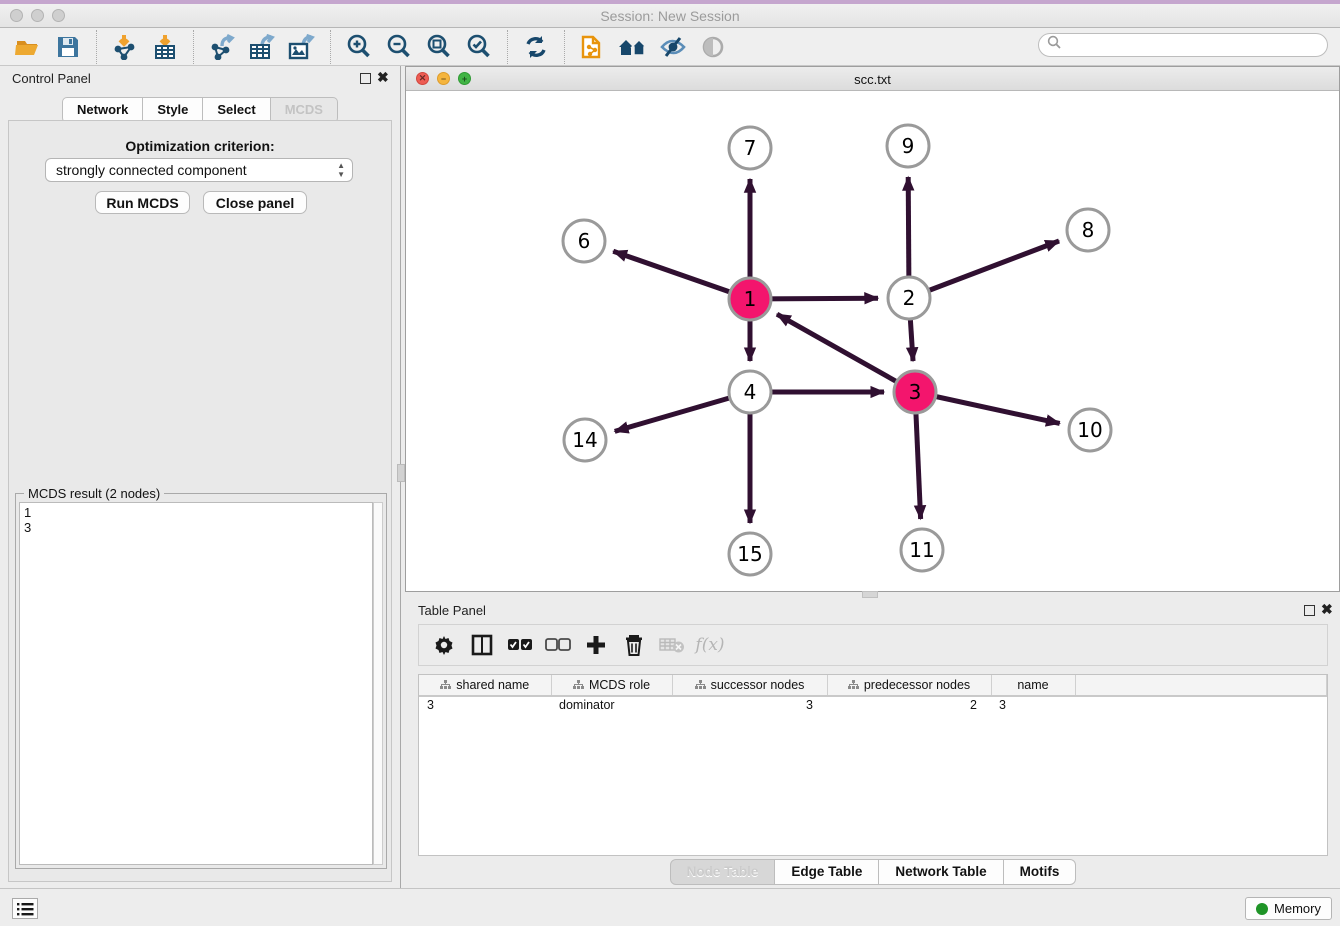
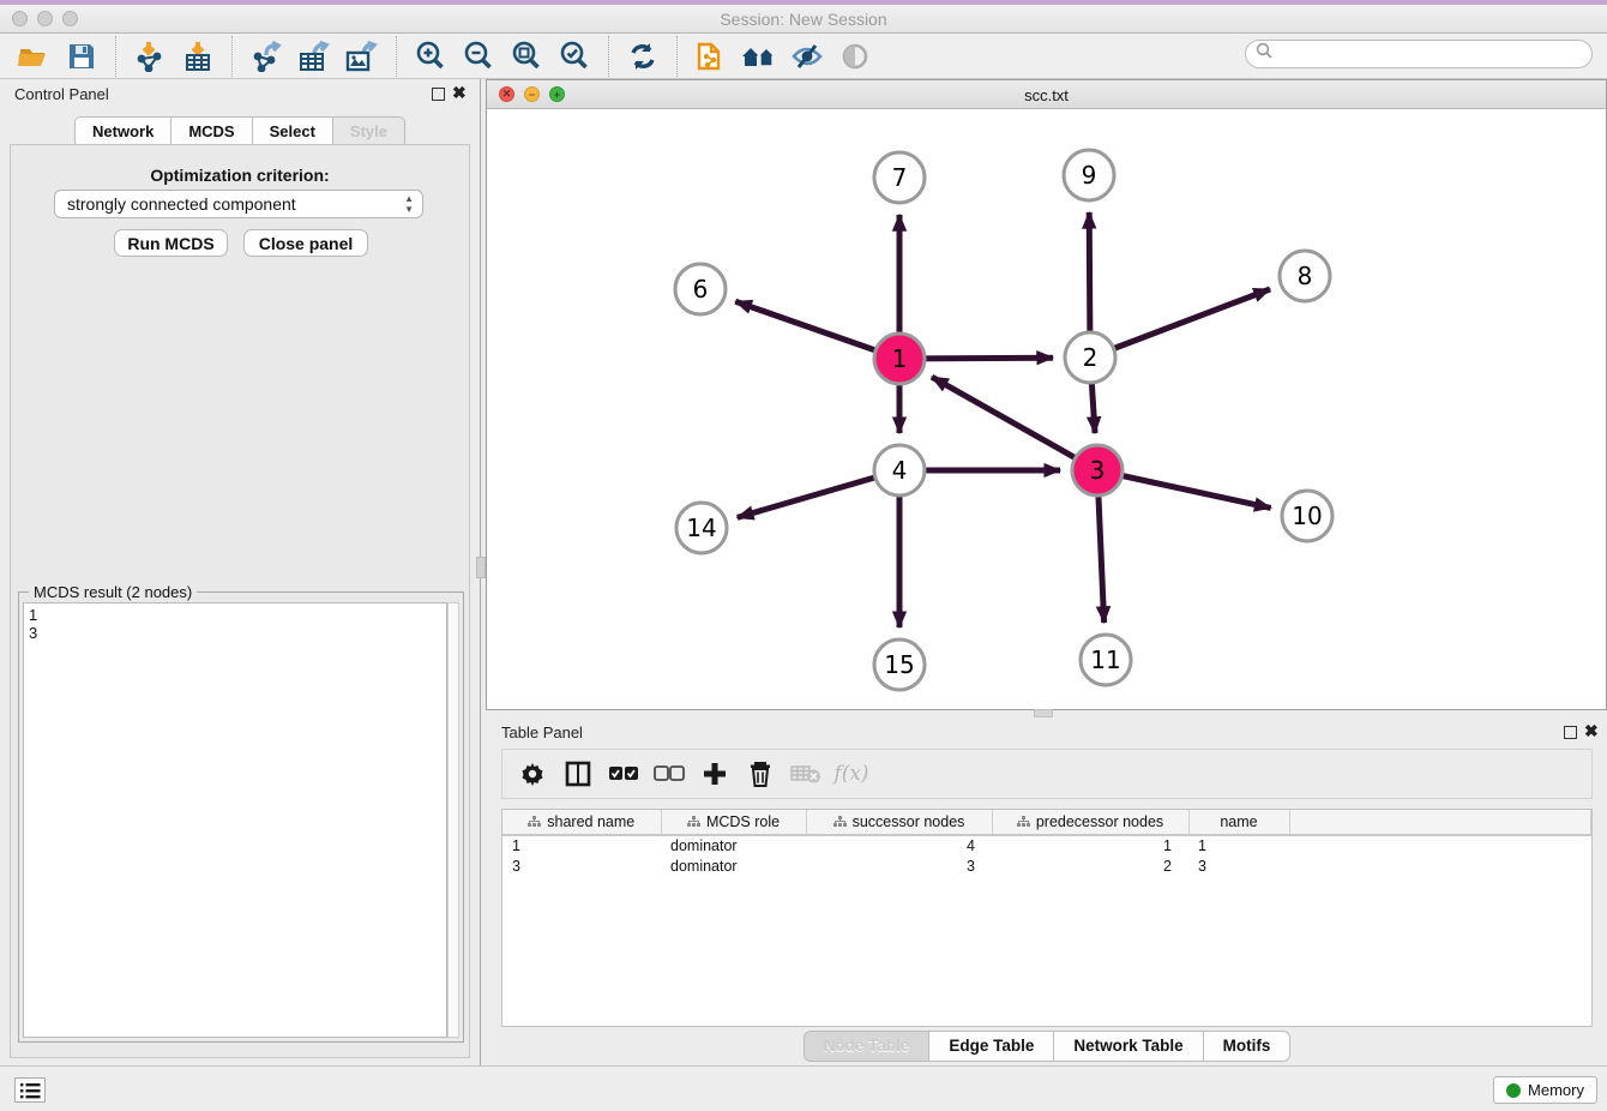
  Session: New Session
  Control Panel
  ✖
  Network
- Style
+ MCDS
  Select
- MCDS
+ Style
  Optimization criterion:
  strongly connected component
  ▲
  ▼
  Run MCDS
  Close panel
  MCDS result (2 nodes)
  1
  3
  ✕
  −
  +
  scc.txt
  7
  9
  6
  8
  1
  2
  4
  3
  14
  10
  15
  11
  Table Panel
  ✖
  f(x)
  shared name	MCDS role	successor nodes	predecessor nodes	name
+ 1	dominator	4	1	1
  3	dominator	3	2	3
  Node Table
  Edge Table
  Network Table
  Motifs
  Memory
